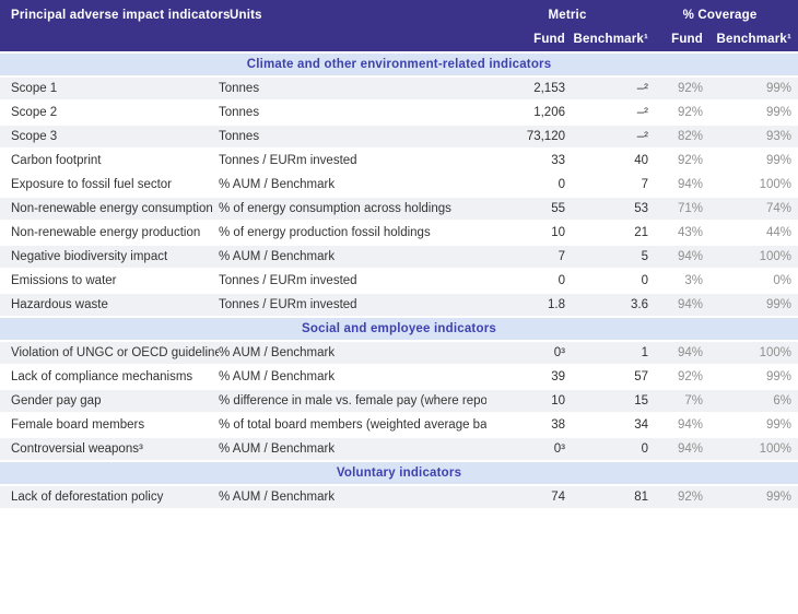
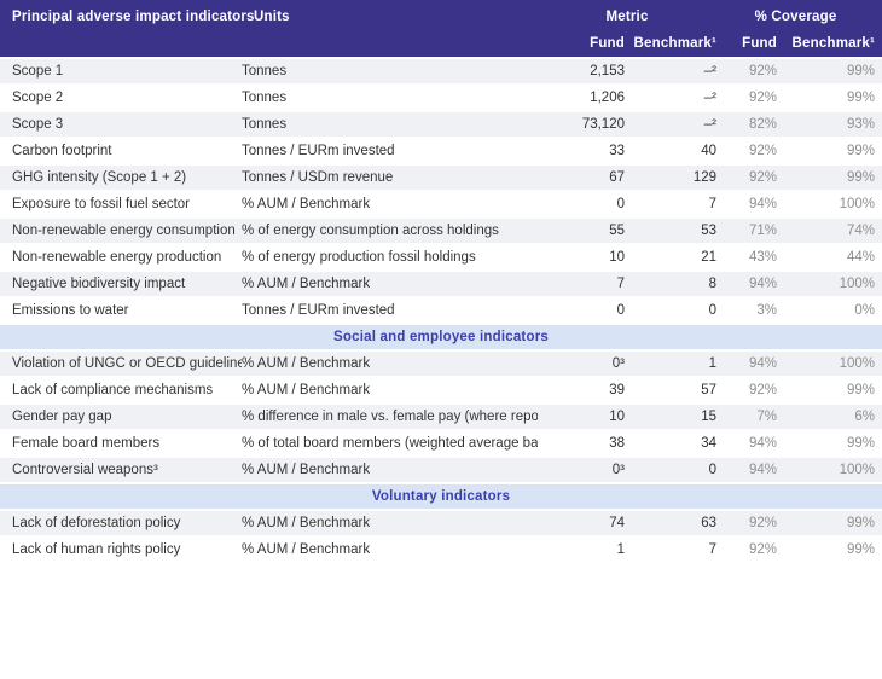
  Principal adverse impact indicators	Units	Metric	% Coverage
  		Fund	Benchmark¹	Fund	Benchmark¹
- Climate and other environment-related indicators
  Scope 1	Tonnes	2,153	–²	92%	99%
  Scope 2	Tonnes	1,206	–²	92%	99%
  Scope 3	Tonnes	73,120	–²	82%	93%
  Carbon footprint	Tonnes / EURm invested	33	40	92%	99%
+ GHG intensity (Scope 1 + 2)	Tonnes / USDm revenue	67	129	92%	99%
  Exposure to fossil fuel sector	% AUM / Benchmark	0	7	94%	100%
  Non-renewable energy consumption	% of energy consumption across holdings	55	53	71%	74%
  Non-renewable energy production	% of energy production fossil holdings	10	21	43%	44%
- Negative biodiversity impact	% AUM / Benchmark	7	5	94%	100%
+ Negative biodiversity impact	% AUM / Benchmark	7	8	94%	100%
  Emissions to water	Tonnes / EURm invested	0	0	3%	0%
- Hazardous waste	Tonnes / EURm invested	1.8	3.6	94%	99%
  Social and employee indicators
  Violation of UNGC or OECD guidelin	% AUM / Benchmark	0³	1	94%	100%
  Lack of compliance mechanisms	% AUM / Benchmark	39	57	92%	99%
  Gender pay gap	% difference in male vs. female pay (where repo	10	15	7%	6%
  Female board members	% of total board members (weighted average ba	38	34	94%	99%
  Controversial weapons³	% AUM / Benchmark	0³	0	94%	100%
  Voluntary indicators
- Lack of deforestation policy	% AUM / Benchmark	74	81	92%	99%
+ Lack of deforestation policy	% AUM / Benchmark	74	63	92%	99%
+ Lack of human rights policy	% AUM / Benchmark	1	7	92%	99%
